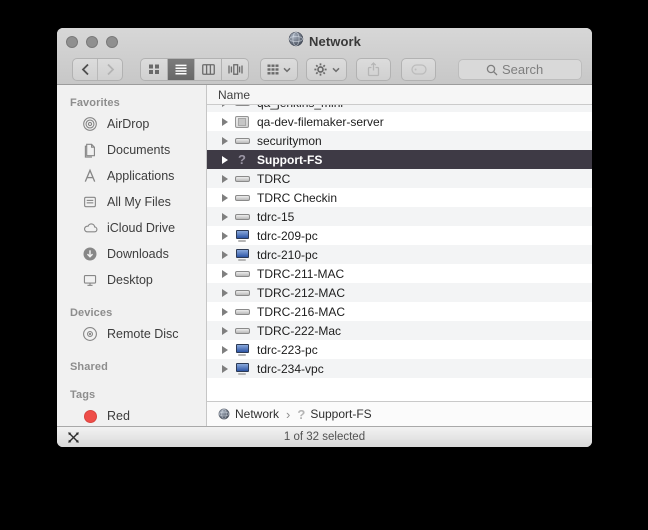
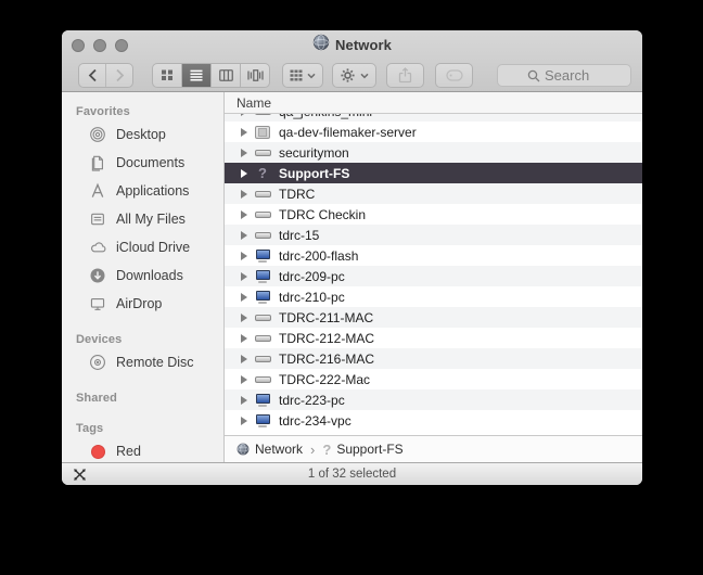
  Network
  Search
  Favorites
- AirDrop
+ Desktop
  Documents
  Applications
  All My Files
  iCloud Drive
  Downloads
- Desktop
+ AirDrop
  Devices
  Remote Disc
  Shared
  Tags
  Red
  Name
  qa-dev-filemaker-server
  securitymon
  ?
  Support-FS
  TDRC
  TDRC Checkin
  tdrc-15
+ tdrc-200-flash
  tdrc-209-pc
  tdrc-210-pc
  TDRC-211-MAC
  TDRC-212-MAC
  TDRC-216-MAC
  TDRC-222-Mac
  tdrc-223-pc
  tdrc-234-vpc
  Network
  ›
  ?
  Support-FS
  1 of 32 selected
